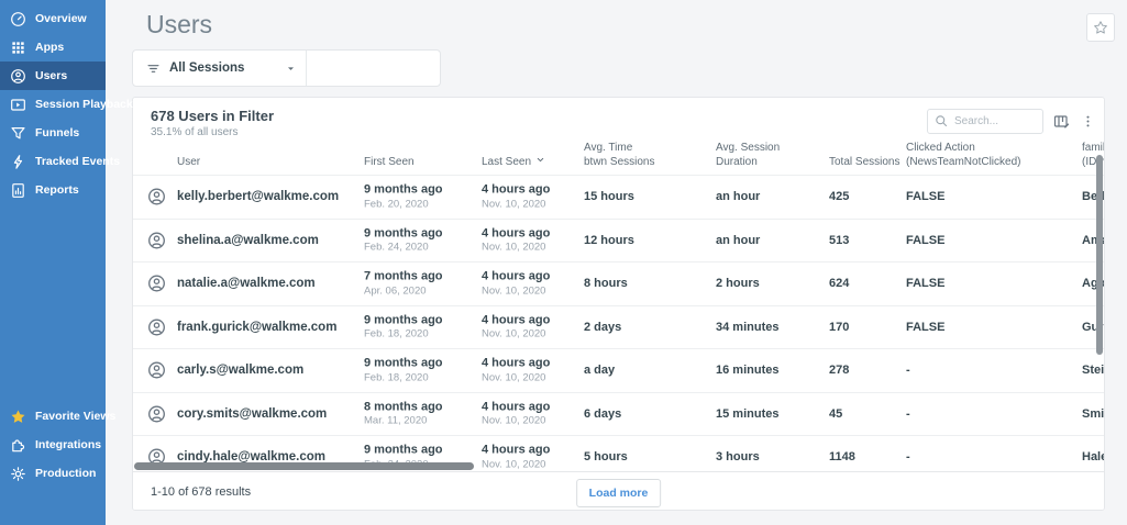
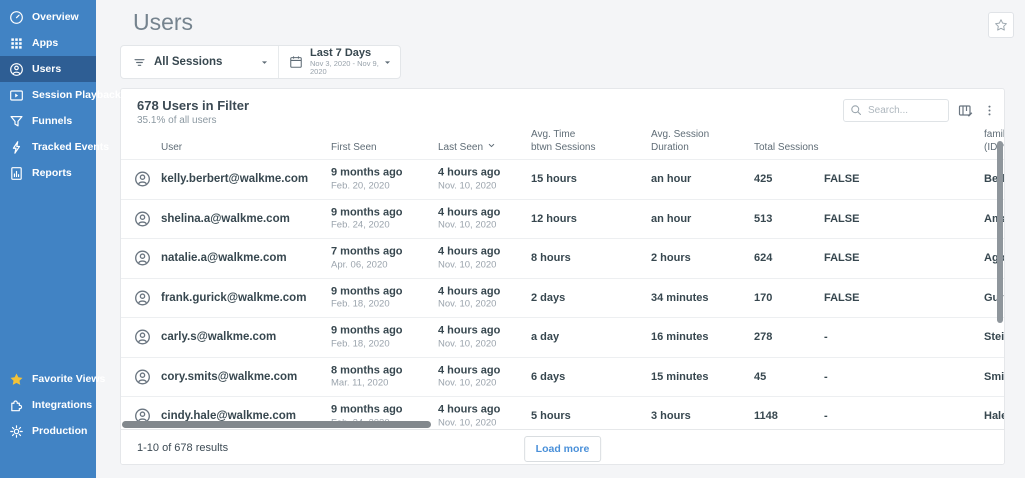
  Overview
  Apps
  Users
  Session Playback
  Funnels
  Tracked Events
  Reports
  Favorite Views
  Integrations
  Production
  Users
  All Sessions
+ Last 7 Days
+ Nov 3, 2020 - Nov 9, 2020
  678 Users in Filter
  35.1% of all users
  Search...
  User
  First Seen
  Last Seen
  Avg. Time
  btwn Sessions
  Avg. Session
  Duration
  Total Sessions
- Clicked Action
- (NewsTeamNotClicked)
  (ID
  kelly.berbert@walkme.com
  9 months ago
  Feb. 20, 2020
  4 hours ago
  Nov. 10, 2020
  15 hours
  an hour
  425
  FALSE
  shelina.a@walkme.com
  9 months ago
  Feb. 24, 2020
  4 hours ago
  Nov. 10, 2020
  12 hours
  an hour
  513
  FALSE
  natalie.a@walkme.com
  7 months ago
  Apr. 06, 2020
  4 hours ago
  Nov. 10, 2020
  8 hours
  2 hours
  624
  FALSE
  frank.gurick@walkme.com
  9 months ago
  Feb. 18, 2020
  4 hours ago
  Nov. 10, 2020
  2 days
  34 minutes
  170
  FALSE
  carly.s@walkme.com
  9 months ago
  Feb. 18, 2020
  4 hours ago
  Nov. 10, 2020
  a day
  16 minutes
  278
  -
  Stei
  cory.smits@walkme.com
  8 months ago
  Mar. 11, 2020
  4 hours ago
  Nov. 10, 2020
  6 days
  15 minutes
  45
  -
  cindy.hale@walkme.com
  9 months ago
  4 hours ago
  Nov. 10, 2020
  5 hours
  3 hours
  1148
  -
  Hal
  1-10 of 678 results
  Load more
